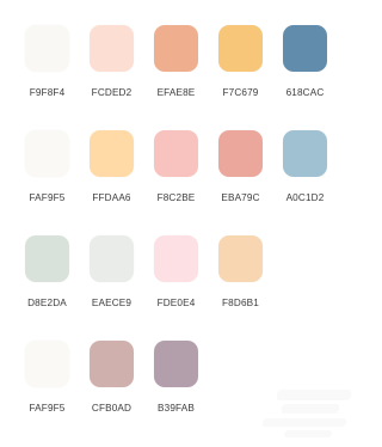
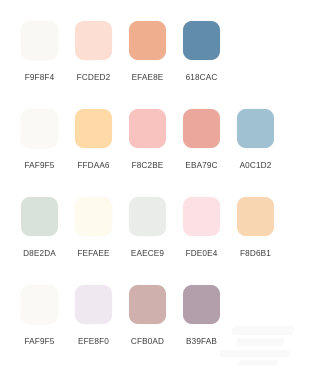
  F9F8F4
  FCDED2
  EFAE8E
- F7C679
  618CAC
  FAF9F5
  FFDAA6
  F8C2BE
  EBA79C
  A0C1D2
  D8E2DA
+ FEFAEE
  EAECE9
  FDE0E4
  F8D6B1
  FAF9F5
+ EFE8F0
  CFB0AD
  B39FAB
